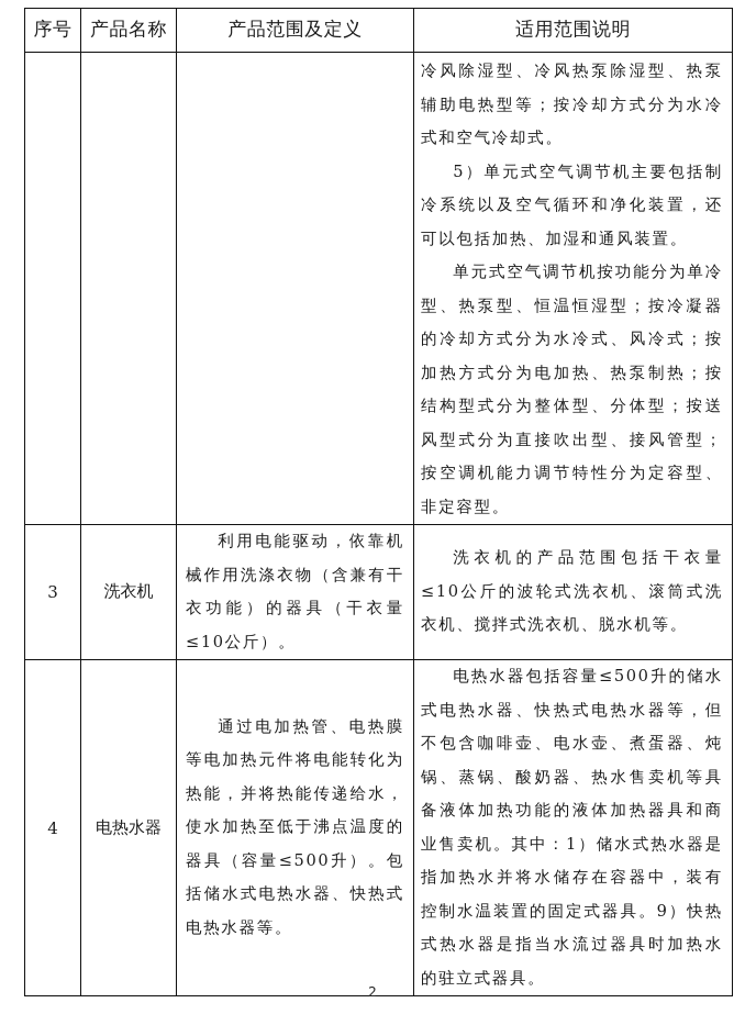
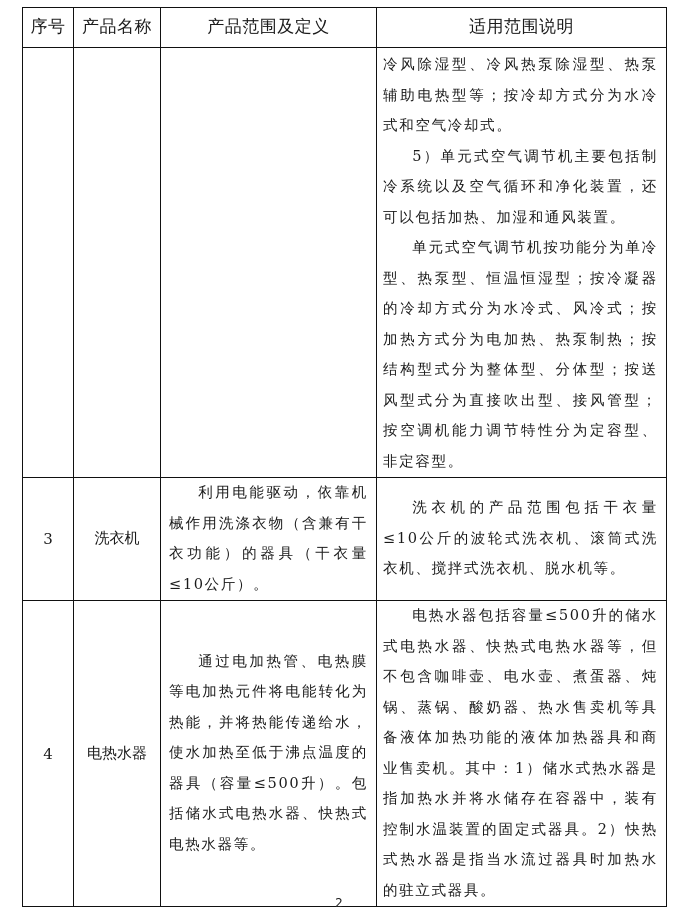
  序号	产品名称	产品范围及定义	适用范围说明
  			冷风除湿型、冷风热泵除湿型、热泵辅助电热型等；按冷却方式分为水冷式和空气冷却式。 5）单元式空气调节机主要包括制冷系统以及空气循环和净化装置，还可以包括加热、加湿和通风装置。 单元式空气调节机按功能分为单冷型、热泵型、恒温恒湿型；按冷凝器的冷却方式分为水冷式、风冷式；按加热方式分为电加热、热泵制热；按结构型式分为整体型、分体型；按送风型式分为直接吹出型、接风管型；按空调机能力调节特性分为定容型、非定容型。
  3	洗衣机	利用电能驱动，依靠机械作用洗涤衣物（含兼有干衣功能）的器具（干衣量≤10公斤）。	洗衣机的产品范围包括干衣量≤10公斤的波轮式洗衣机、滚筒式洗衣机、搅拌式洗衣机、脱水机等。
- 4	电热水器	通过电加热管、电热膜等电加热元件将电能转化为热能，并将热能传递给水，使水加热至低于沸点温度的器具（容量≤500升）。包括储水式电热水器、快热式电热水器等。	电热水器包括容量≤500升的储水式电热水器、快热式电热水器等，但不包含咖啡壶、电水壶、煮蛋器、炖锅、蒸锅、酸奶器、热水售卖机等具备液体加热功能的液体加热器具和商业售卖机。其中：1）储水式热水器是指加热水并将水储存在容器中，装有控制水温装置的固定式器具。9）快热式热水器是指当水流过器具时加热水的驻立式器具。
+ 4	电热水器	通过电加热管、电热膜等电加热元件将电能转化为热能，并将热能传递给水，使水加热至低于沸点温度的器具（容量≤500升）。包括储水式电热水器、快热式电热水器等。	电热水器包括容量≤500升的储水式电热水器、快热式电热水器等，但不包含咖啡壶、电水壶、煮蛋器、炖锅、蒸锅、酸奶器、热水售卖机等具备液体加热功能的液体加热器具和商业售卖机。其中：1）储水式热水器是指加热水并将水储存在容器中，装有控制水温装置的固定式器具。2）快热式热水器是指当水流过器具时加热水的驻立式器具。
  2
